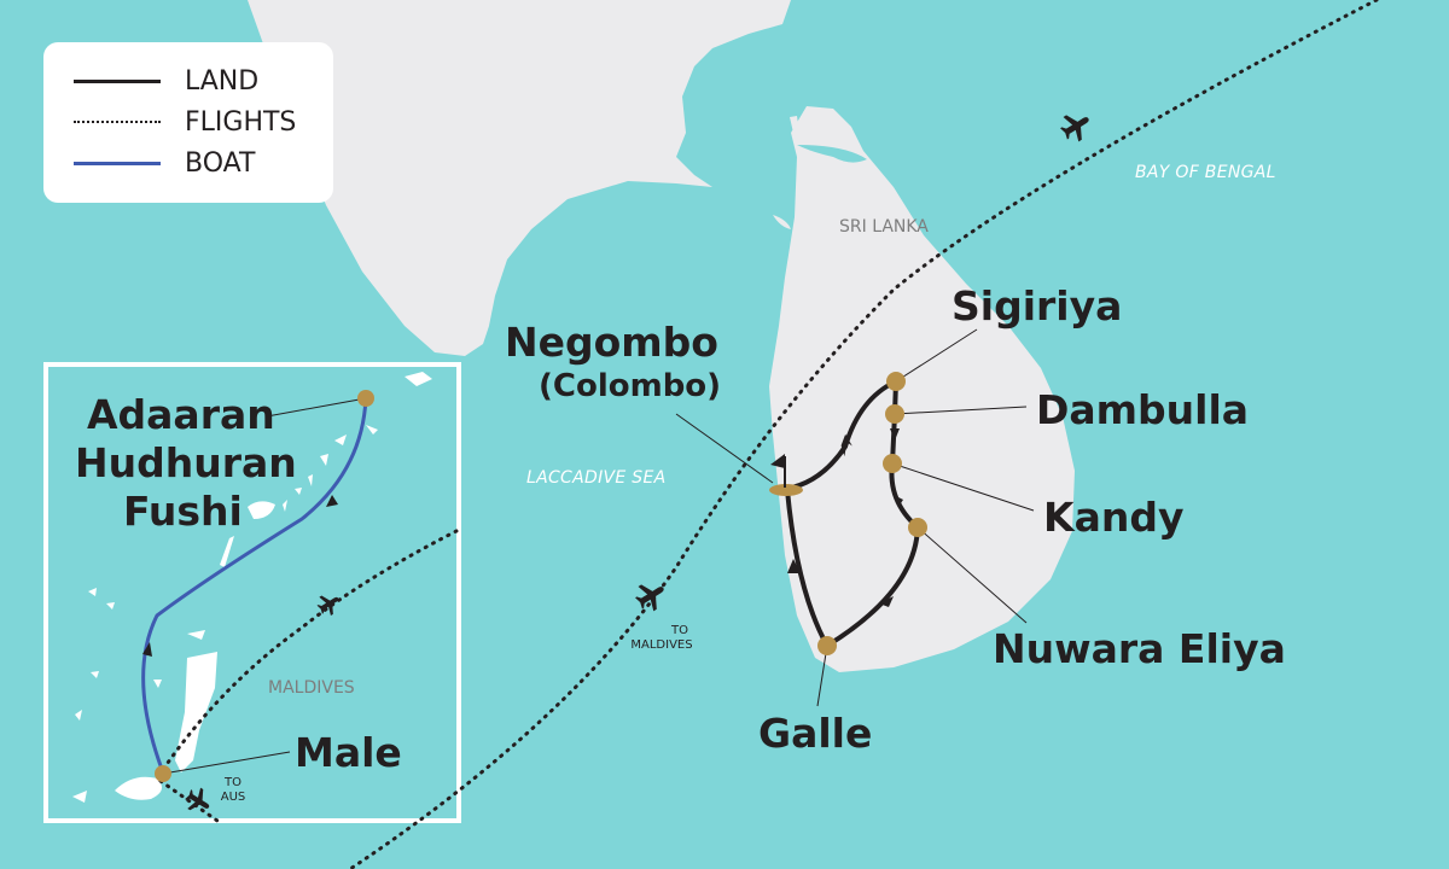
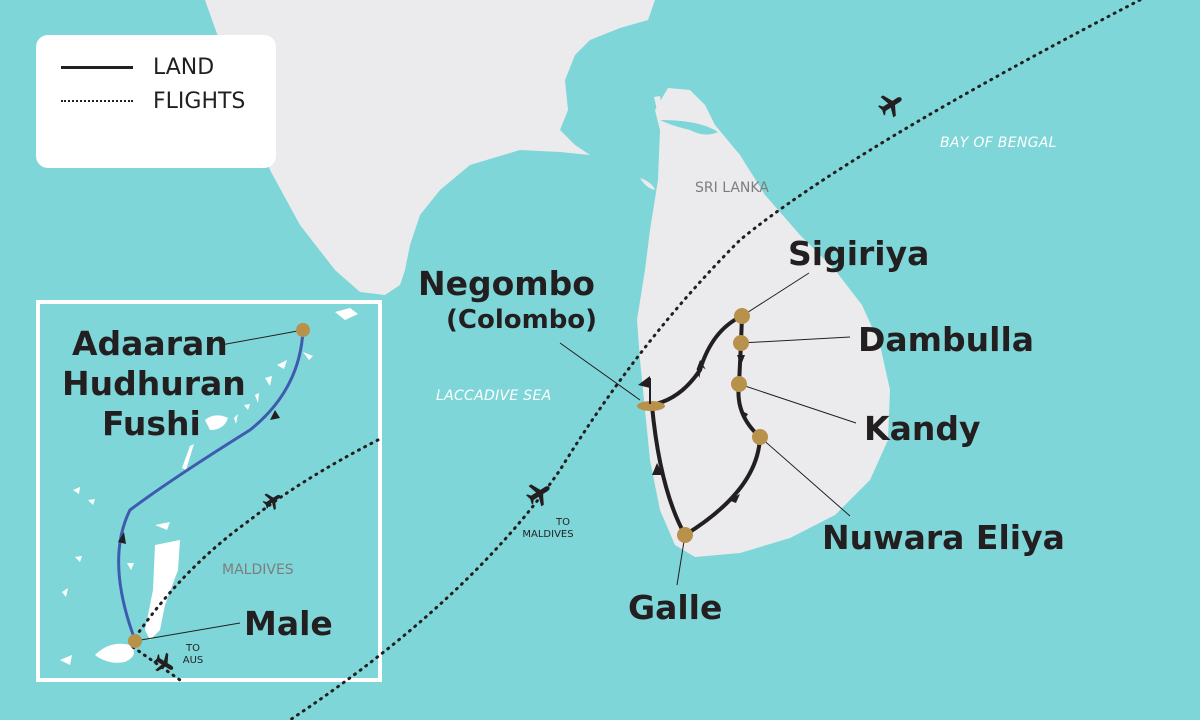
  LAND
  FLIGHTS
- BOAT
  SRI LANKA
  MALDIVES
  BAY OF BENGAL
  LACCADIVE SEA
  Negombo
  (Colombo)
  Sigiriya
  Dambulla
  Kandy
  Nuwara Eliya
  Galle
  Adaaran
  Hudhuran
  Fushi
  Male
  TO
  MALDIVES
  TO
  AUS
